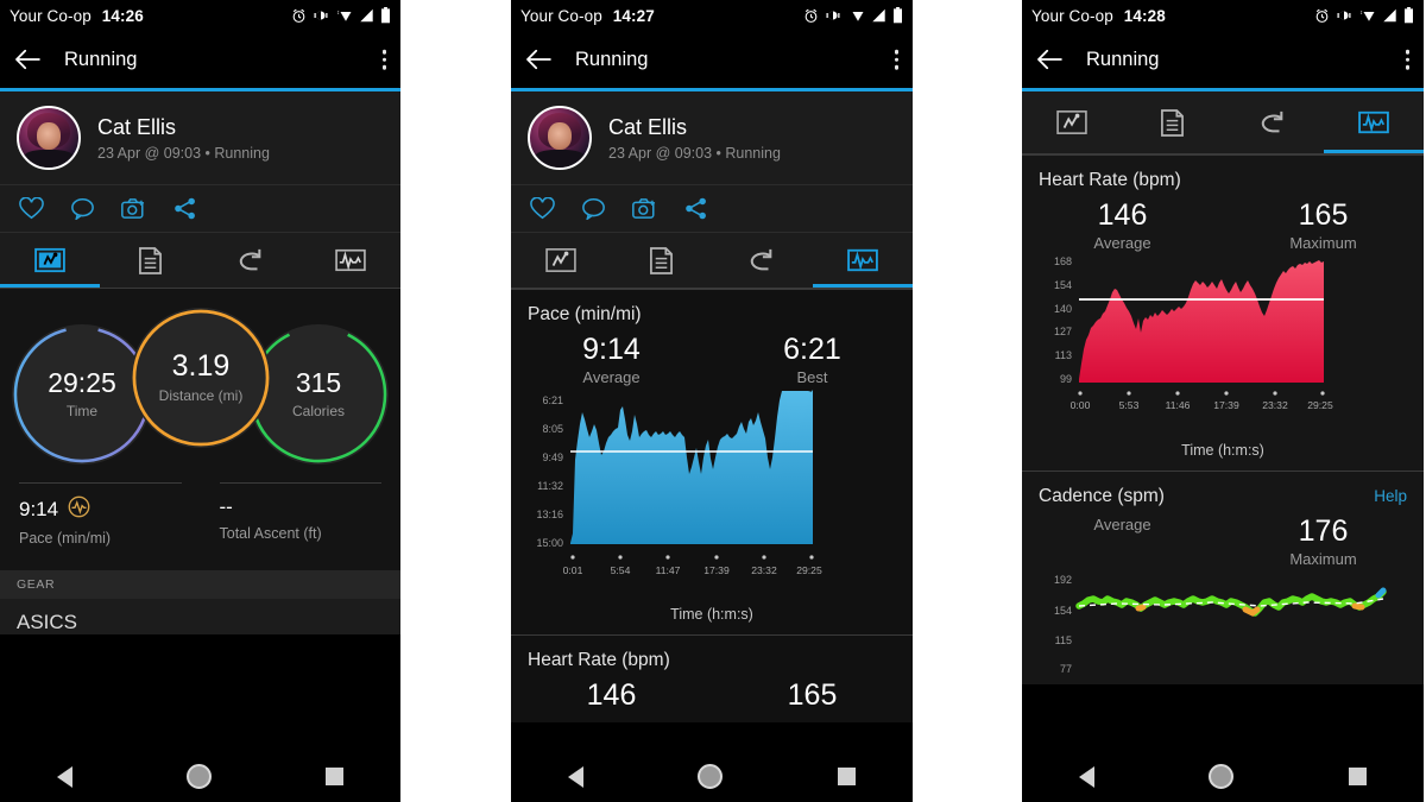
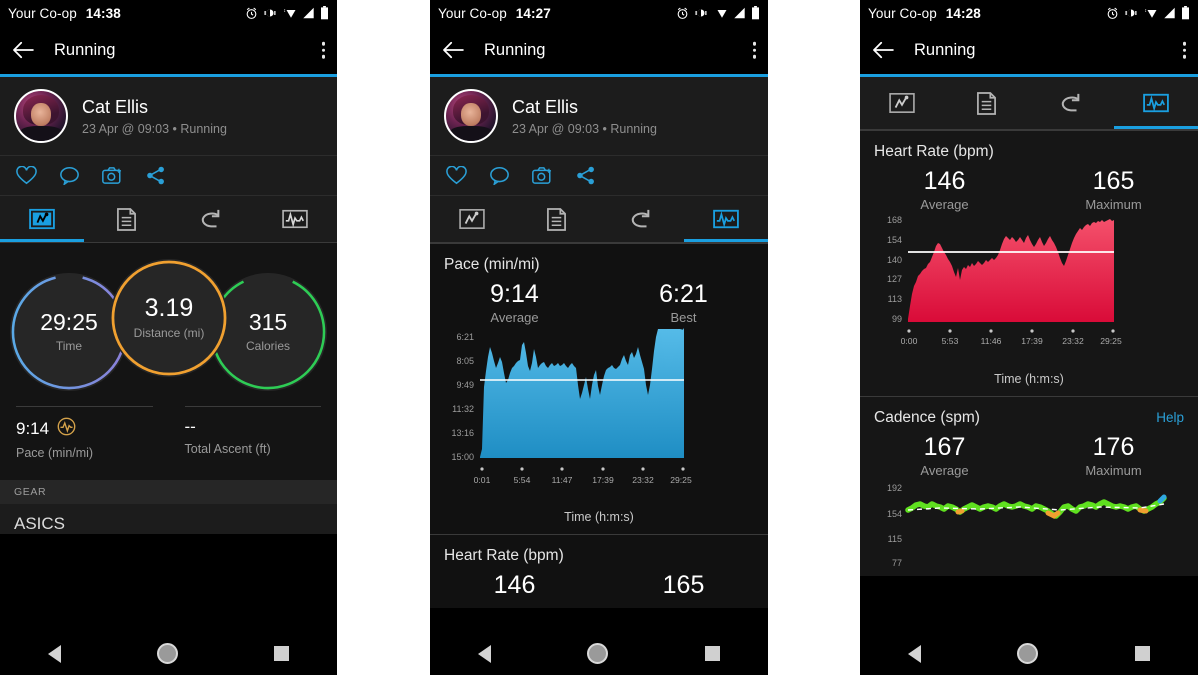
  Your Co-op
- 14:26
+ 14:38
  Running
  Cat Ellis
  23 Apr @ 09:03 • Running
  29:25
  Time
  3.19
  Distance (mi)
  315
  Calories
  9:14
  Pace (min/mi)
  --
  Total Ascent (ft)
  GEAR
  ASICS
  Your Co-op
  14:27
  Running
  Cat Ellis
  23 Apr @ 09:03 • Running
  Pace (min/mi)
  9:14
  Average
  6:21
  Best
  6:21
  8:05
  9:49
  11:32
  13:16
  15:00
  0:01
  5:54
  11:47
  17:39
  23:32
  29:25
  Time (h:m:s)
  Heart Rate (bpm)
  146
  165
  Your Co-op
  14:28
  Running
  Heart Rate (bpm)
  146
  Average
  165
  Maximum
  168
  154
  140
  127
  113
  99
  0:00
  5:53
  11:46
  17:39
  23:32
  29:25
  Time (h:m:s)
  Cadence (spm)
  Help
+ 167
  Average
  176
  Maximum
  192
  154
  115
  77
